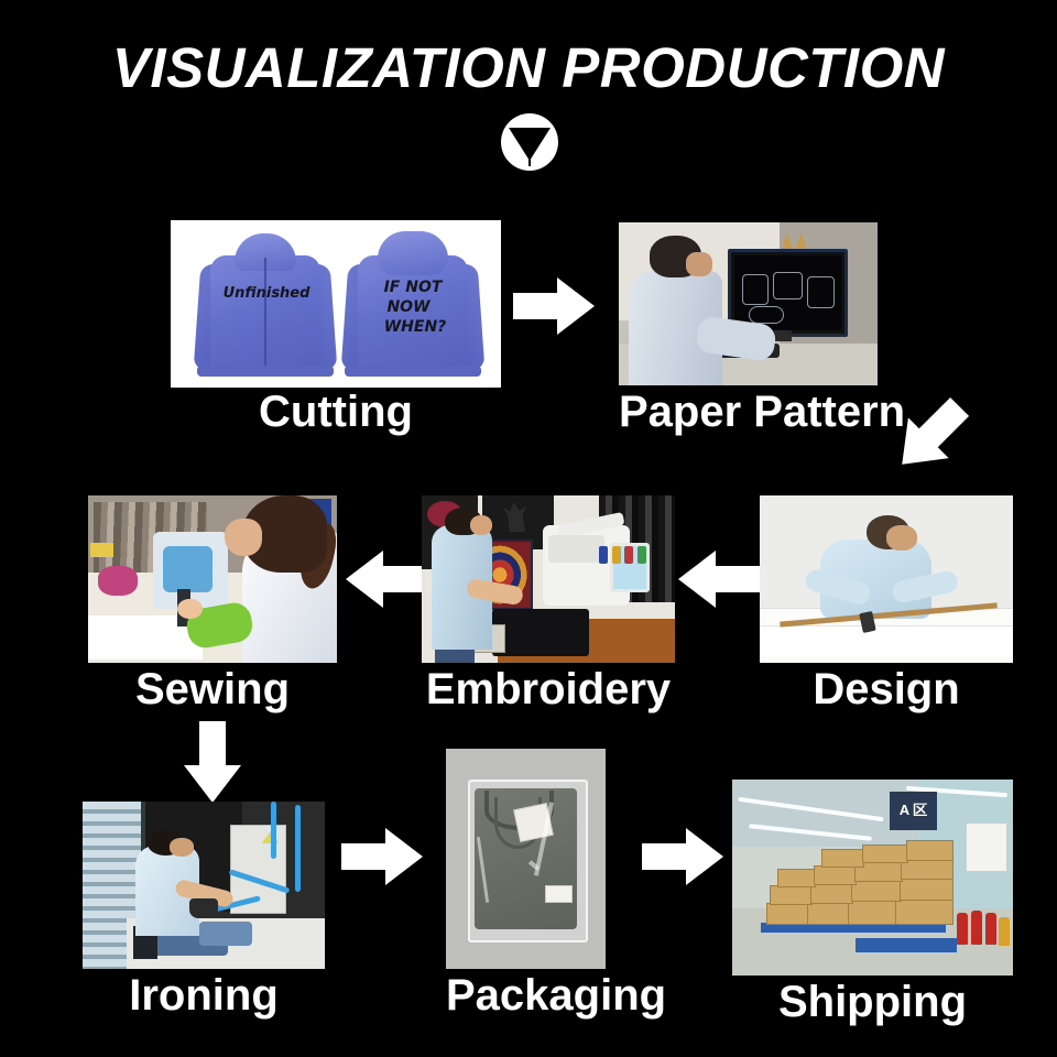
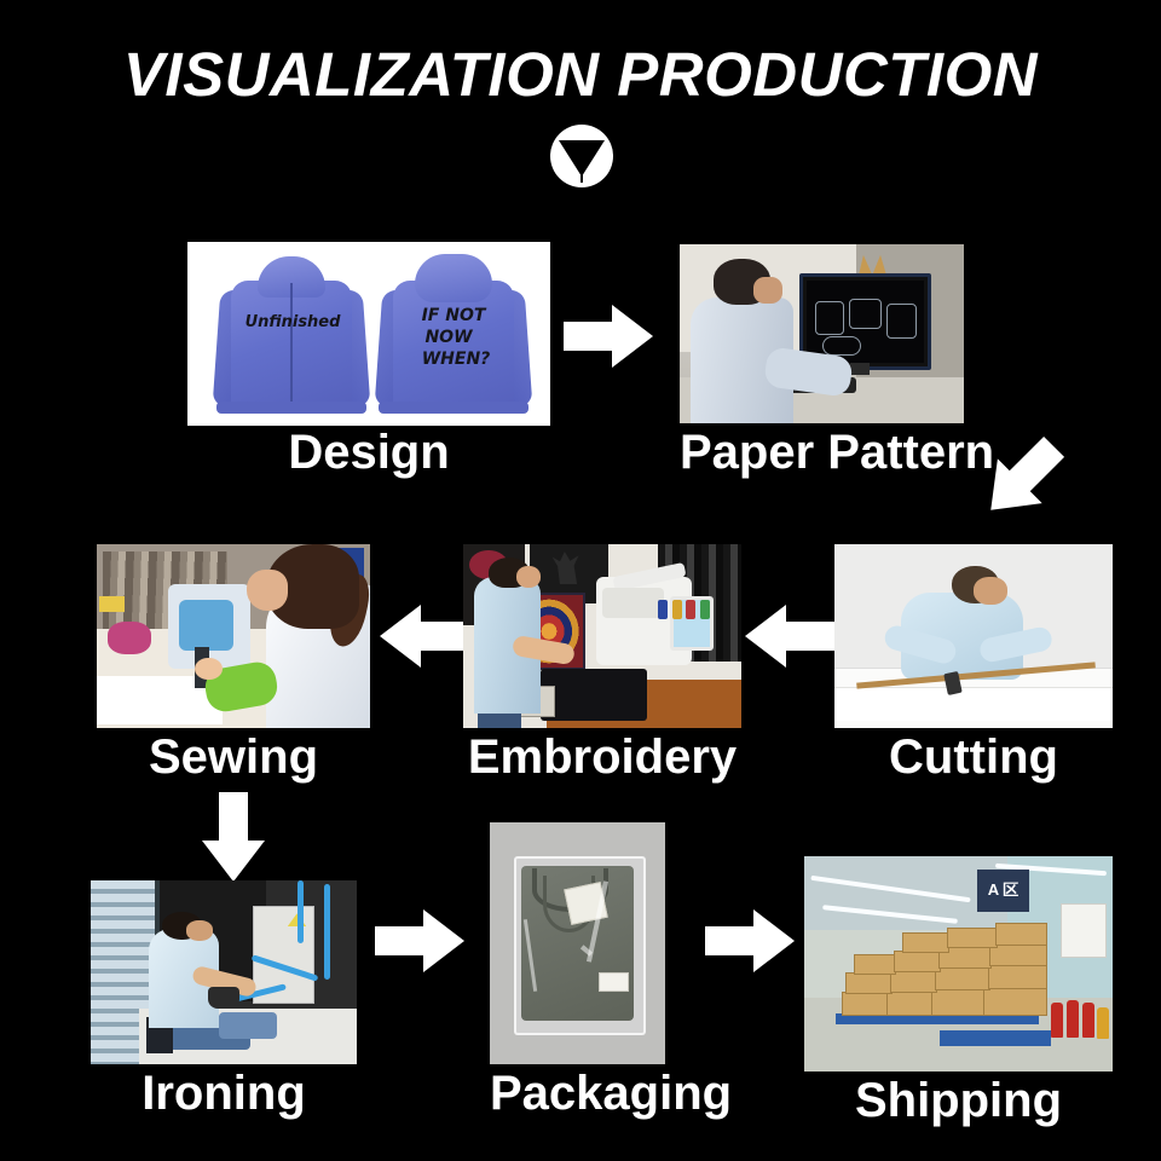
  VISUALIZATION PRODUCTION
  Unfinished
  IF NOT
  NOW
  WHEN?
- Cutting
+ Design
  Paper Pattern
  Sewing
  Embroidery
- Design
+ Cutting
  Ironing
  Packaging
  A 区
  Shipping
